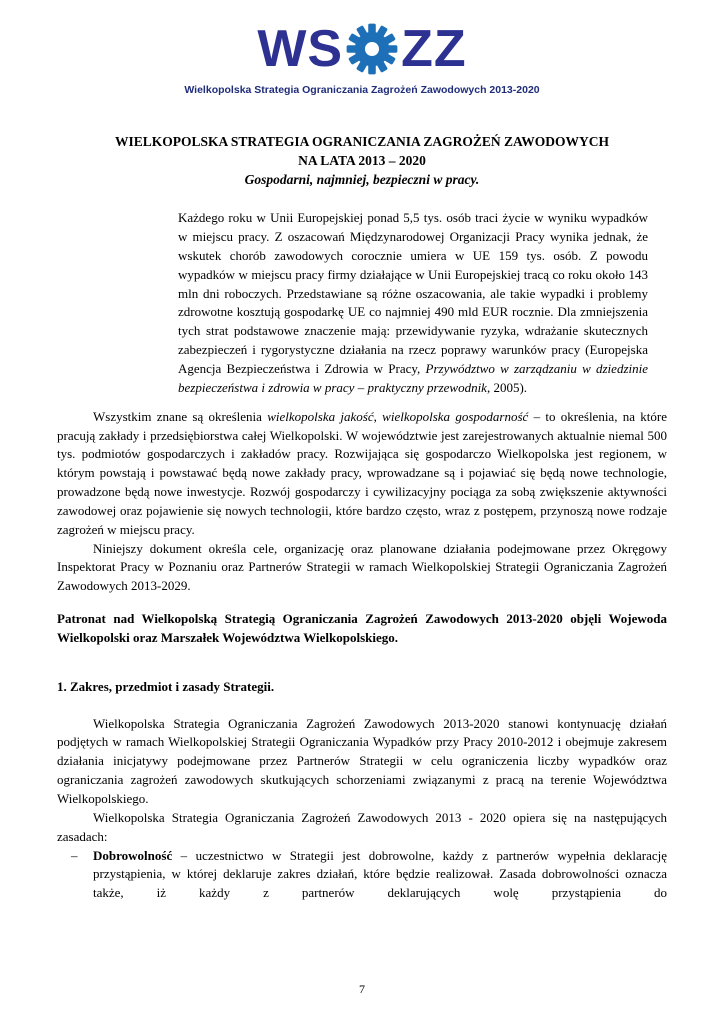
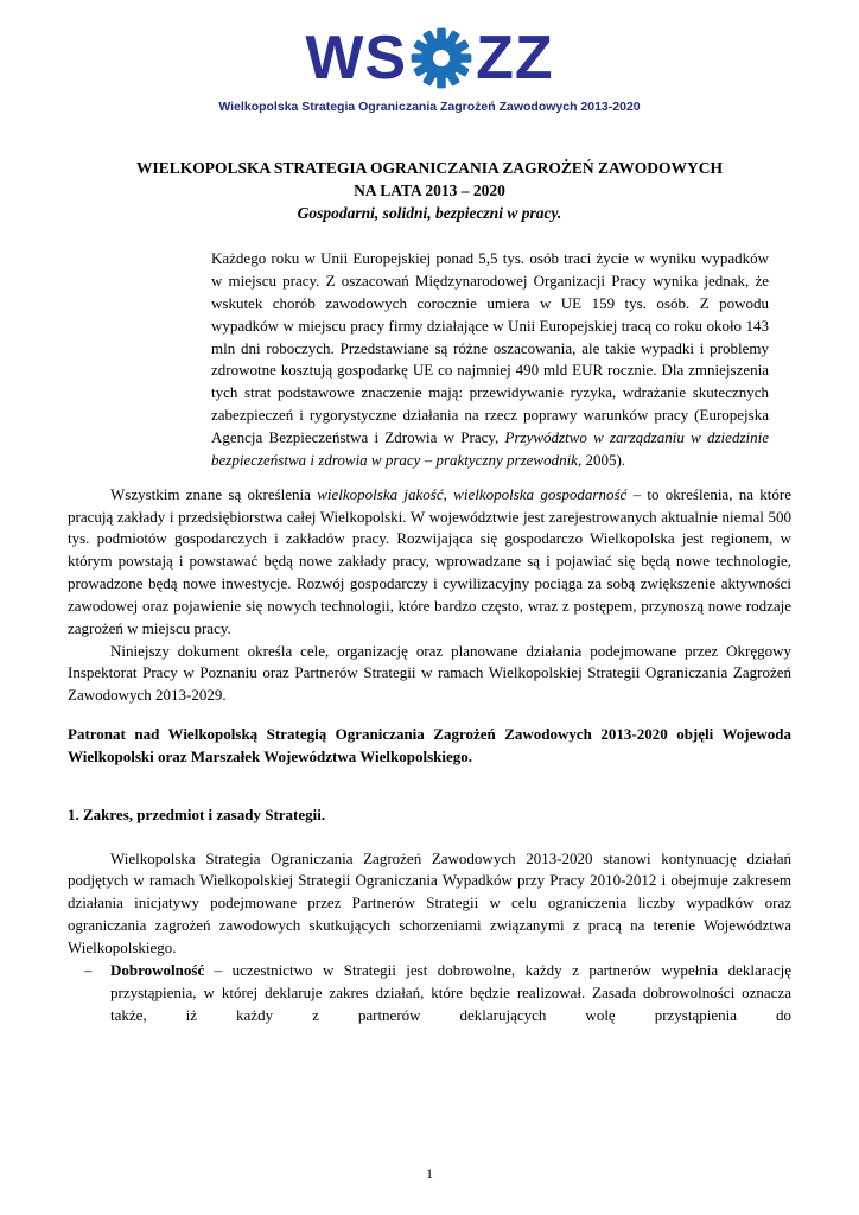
  WS
  ZZ
  Wielkopolska Strategia Ograniczania Zagrożeń Zawodowych 2013-2020
  WIELKOPOLSKA STRATEGIA OGRANICZANIA ZAGROŻEŃ ZAWODOWYCH
  NA LATA 2013 – 2020
- Gospodarni, najmniej, bezpieczni w pracy.
+ Gospodarni, solidni, bezpieczni w pracy.
  Każdego roku w Unii Europejskiej ponad 5,5 tys. osób traci życie w wyniku wypadków w miejscu pracy. Z oszacowań Międzynarodowej Organizacji Pracy wynika jednak, że wskutek chorób zawodowych corocznie umiera w UE 159 tys. osób. Z powodu wypadków w miejscu pracy firmy działające w Unii Europejskiej tracą co roku około 143 mln dni roboczych. Przedstawiane są różne oszacowania, ale takie wypadki i problemy zdrowotne kosztują gospodarkę UE co najmniej 490 mld EUR rocznie. Dla zmniejszenia tych strat podstawowe znaczenie mają: przewidywanie ryzyka, wdrażanie skutecznych zabezpieczeń i rygorystyczne działania na rzecz poprawy warunków pracy (Europejska Agencja Bezpieczeństwa i Zdrowia w Pracy, Przywództwo w zarządzaniu w dziedzinie bezpieczeństwa i zdrowia w pracy – praktyczny przewodnik, 2005).
  Wszystkim znane są określenia wielkopolska jakość, wielkopolska gospodarność – to określenia, na które pracują zakłady i przedsiębiorstwa całej Wielkopolski. W województwie jest zarejestrowanych aktualnie niemal 500 tys. podmiotów gospodarczych i zakładów pracy. Rozwijająca się gospodarczo Wielkopolska jest regionem, w którym powstają i powstawać będą nowe zakłady pracy, wprowadzane są i pojawiać się będą nowe technologie, prowadzone będą nowe inwestycje. Rozwój gospodarczy i cywilizacyjny pociąga za sobą zwiększenie aktywności zawodowej oraz pojawienie się nowych technologii, które bardzo często, wraz z postępem, przynoszą nowe rodzaje zagrożeń w miejscu pracy.
  Niniejszy dokument określa cele, organizację oraz planowane działania podejmowane przez Okręgowy Inspektorat Pracy w Poznaniu oraz Partnerów Strategii w ramach Wielkopolskiej Strategii Ograniczania Zagrożeń Zawodowych 2013-2029.
  Patronat nad Wielkopolską Strategią Ograniczania Zagrożeń Zawodowych 2013-2020 objęli Wojewoda Wielkopolski oraz Marszałek Województwa Wielkopolskiego.
  1. Zakres, przedmiot i zasady Strategii.
  Wielkopolska Strategia Ograniczania Zagrożeń Zawodowych 2013-2020 stanowi kontynuację działań podjętych w ramach Wielkopolskiej Strategii Ograniczania Wypadków przy Pracy 2010-2012 i obejmuje zakresem działania inicjatywy podejmowane przez Partnerów Strategii w celu ograniczenia liczby wypadków oraz ograniczania zagrożeń zawodowych skutkujących schorzeniami związanymi z pracą na terenie Województwa Wielkopolskiego.
- Wielkopolska Strategia Ograniczania Zagrożeń Zawodowych 2013 - 2020 opiera się na następujących zasadach:
  –
  Dobrowolność – uczestnictwo w Strategii jest dobrowolne, każdy z partnerów wypełnia deklarację przystąpienia, w której deklaruje zakres działań, które będzie realizował. Zasada dobrowolności oznacza także, iż każdy z partnerów deklarujących wolę przystąpienia do
- 7
+ 1
